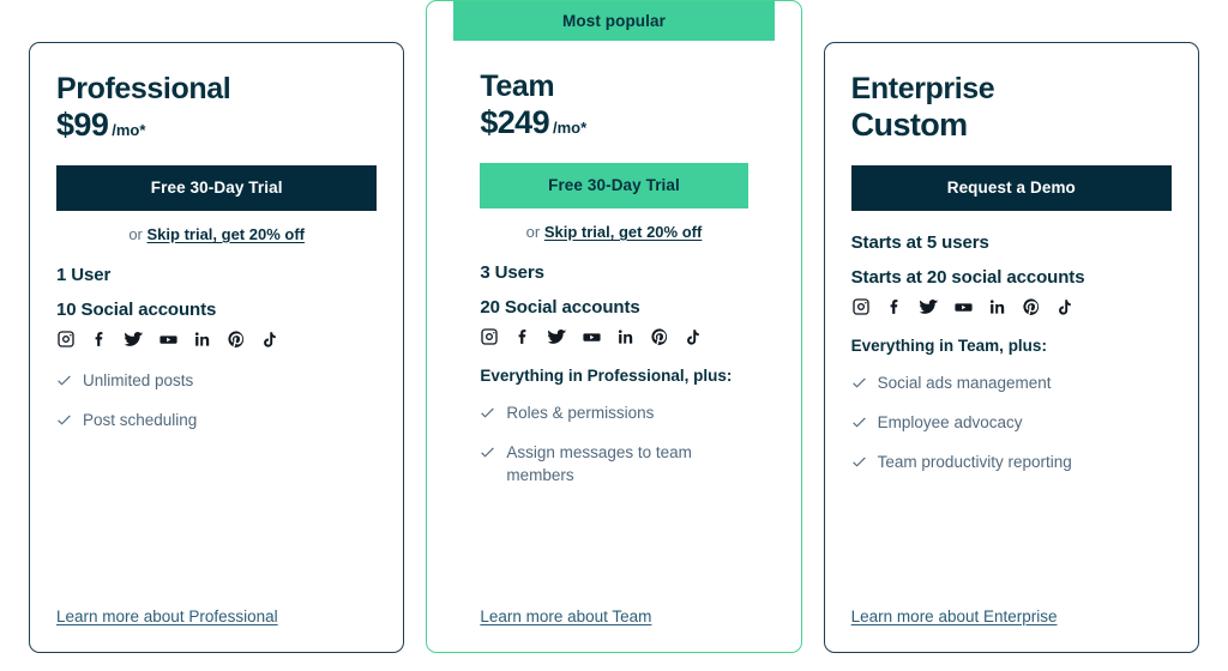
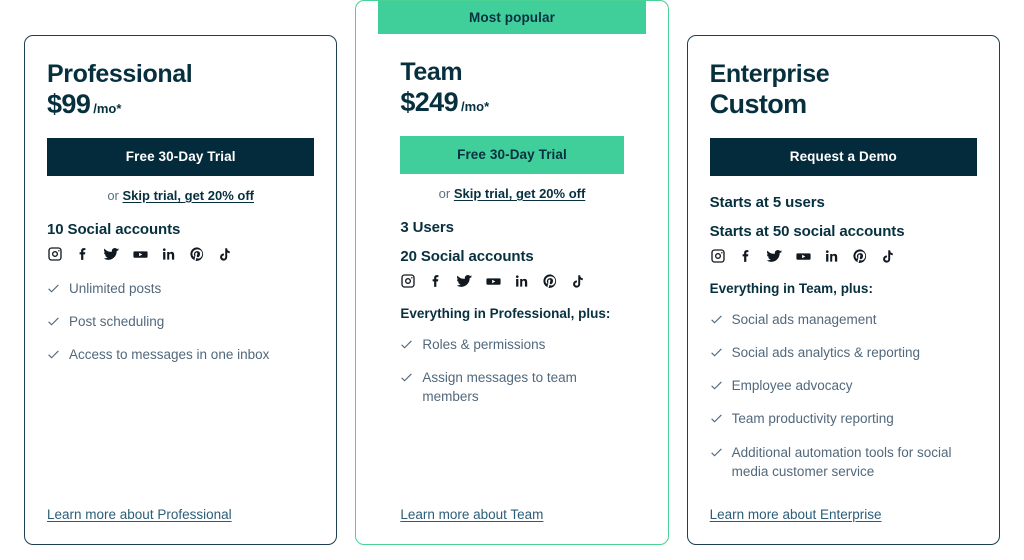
  Professional
  $99
  /mo*
  Free 30-Day Trial
  or Skip trial, get 20% off
- 1 User
  10 Social accounts
  Unlimited posts
  Post scheduling
+ Access to messages in one inbox
  Learn more about Professional
  Most popular
  Team
  $249
  /mo*
  Free 30-Day Trial
  or Skip trial, get 20% off
  3 Users
  20 Social accounts
  Everything in Professional, plus:
  Roles & permissions
  Assign messages to team members
  Learn more about Team
  Enterprise
  Custom
  Request a Demo
  Starts at 5 users
- Starts at 20 social accounts
+ Starts at 50 social accounts
  Everything in Team, plus:
  Social ads management
+ Social ads analytics & reporting
  Employee advocacy
  Team productivity reporting
+ Additional automation tools for social media customer service
  Learn more about Enterprise
